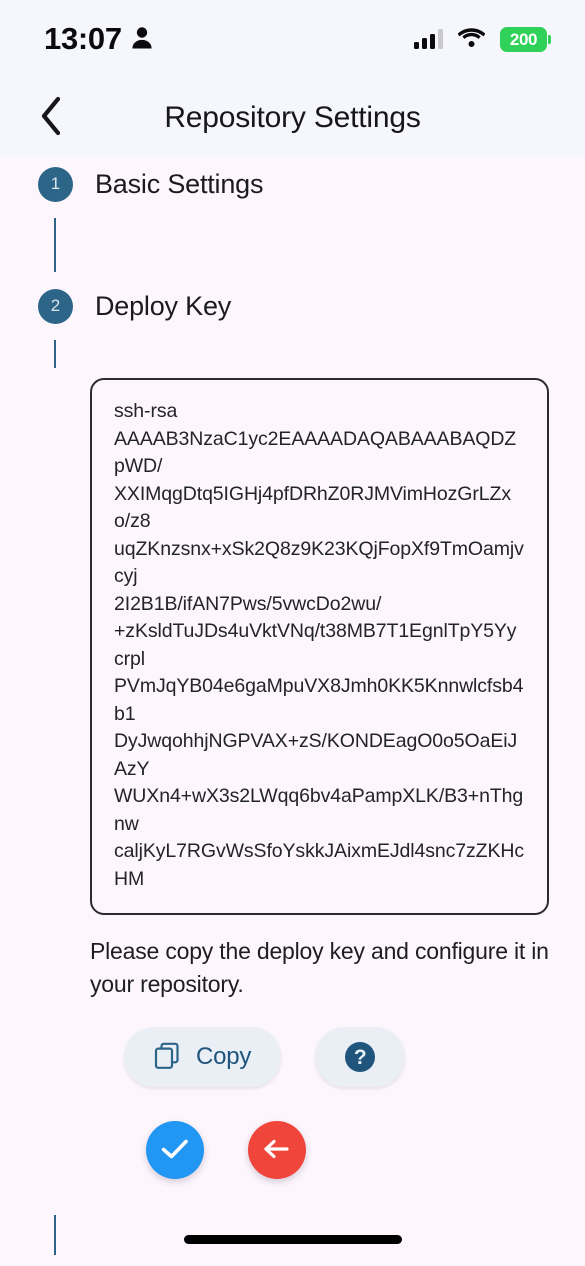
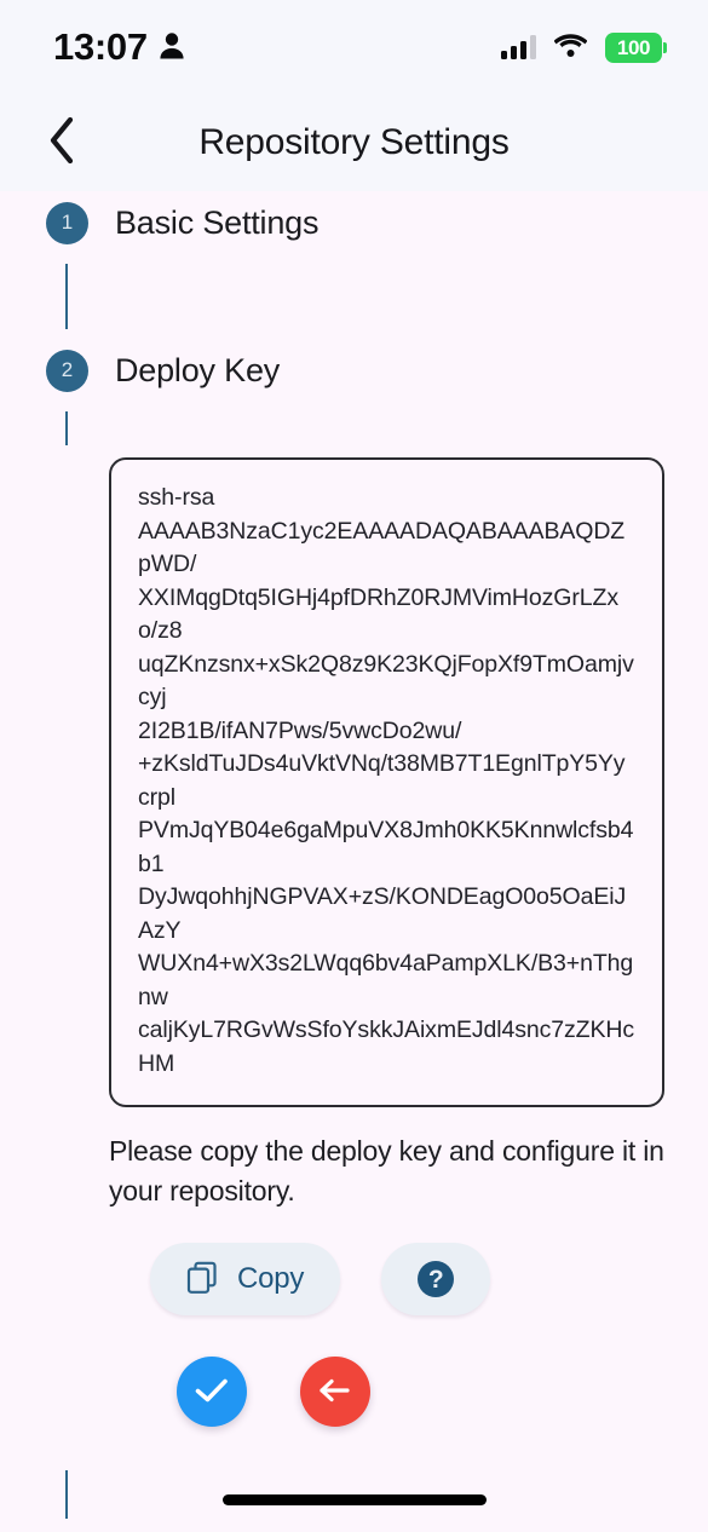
  13:07
- 200
+ 100
  Repository Settings
  1
  Basic Settings
  2
  Deploy Key
  ssh-rsa
  AAAAB3NzaC1yc2EAAAADAQABAAABAQDZpWD/
  XXIMqgDtq5IGHj4pfDRhZ0RJMVimHozGrLZxo/z8
  uqZKnzsnx+xSk2Q8z9K23KQjFopXf9TmOamjvcyj
  2I2B1B/ifAN7Pws/5vwcDo2wu/
  +zKsldTuJDs4uVktVNq/t38MB7T1EgnlTpY5Yycrpl
  PVmJqYB04e6gaMpuVX8Jmh0KK5Knnwlcfsb4b1
  DyJwqohhjNGPVAX+zS/KONDEagO0o5OaEiJAzY
  WUXn4+wX3s2LWqq6bv4aPampXLK/B3+nThgnw
  caljKyL7RGvWsSfoYskkJAixmEJdl4snc7zZKHcHM
  Please copy the deploy key and configure it in your repository.
  Copy
  ?
